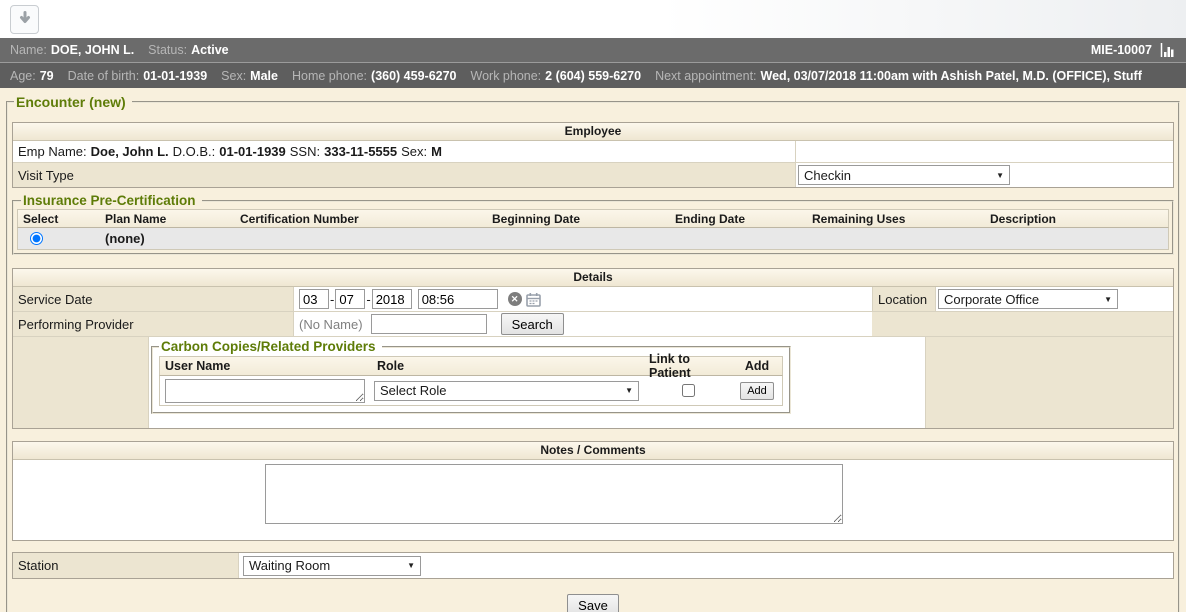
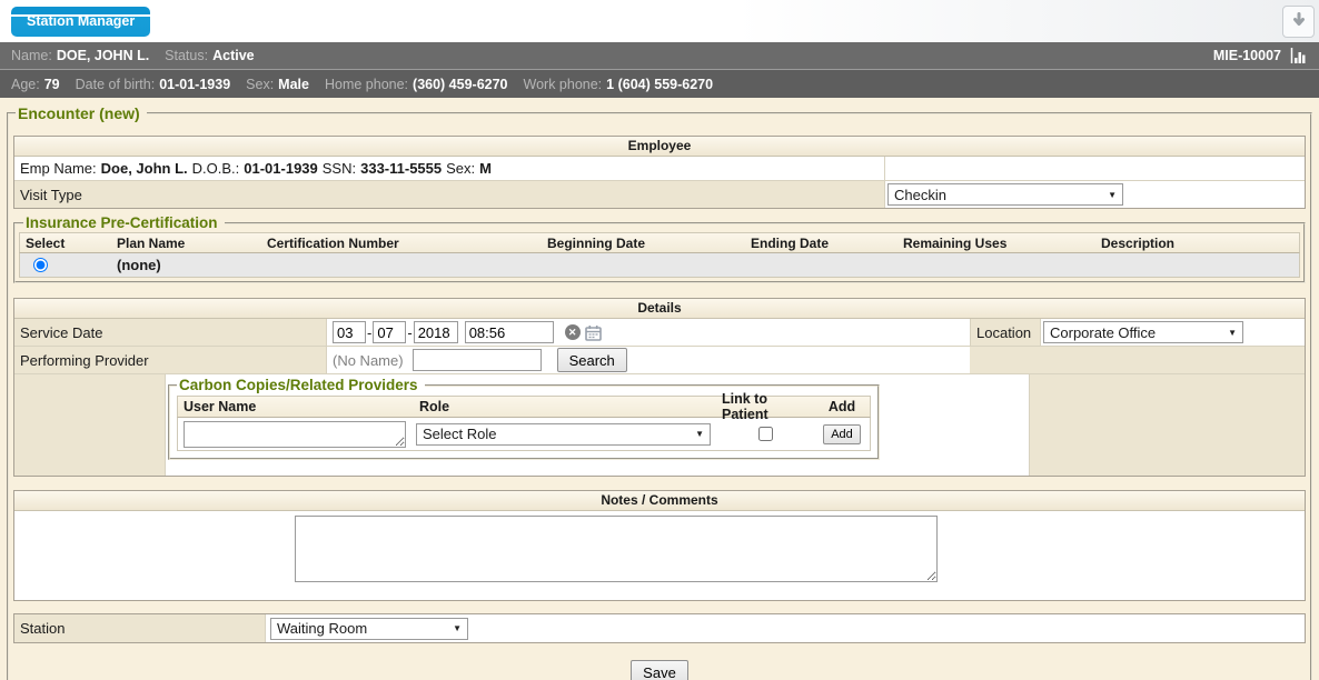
+ Station Manager
  Name:
  DOE, JOHN L.
  Status:
  Active
  MIE-10007
  Age:
  79
  Date of birth:
  01-01-1939
  Sex:
  Male
  Home phone:
  (360) 459-6270
  Work phone:
- 2 (604) 559-6270
+ 1 (604) 559-6270
- Next appointment:
- Wed, 03/07/2018 11:00am with Ashish Patel, M.D. (OFFICE), Stuff
  Encounter (new)
  Employee
  Emp Name:
  Doe, John L.
  D.O.B.:
  01-01-1939
  SSN:
  333-11-5555
  Sex:
  M
  Visit Type
  Checkin
  ▼
  Insurance Pre-Certification
  Select
  Plan Name
  Certification Number
  Beginning Date
  Ending Date
  Remaining Uses
  Description
  (none)
  Details
  Service Date
  03
  -
  07
  -
  2018
  08:56
  ✕
  Location
  Corporate Office
  ▼
  Performing Provider
  (No Name)
  Search
  Carbon Copies/Related Providers
  User Name
  Role
  Link to Patient
  Add
  Select Role
  ▼
  Add
  Notes / Comments
  Station
  Waiting Room
  ▼
  Save
